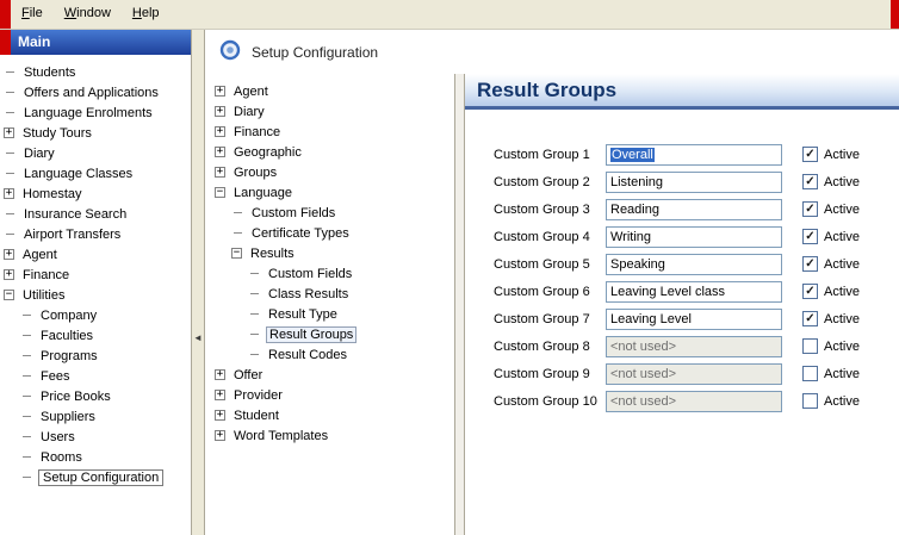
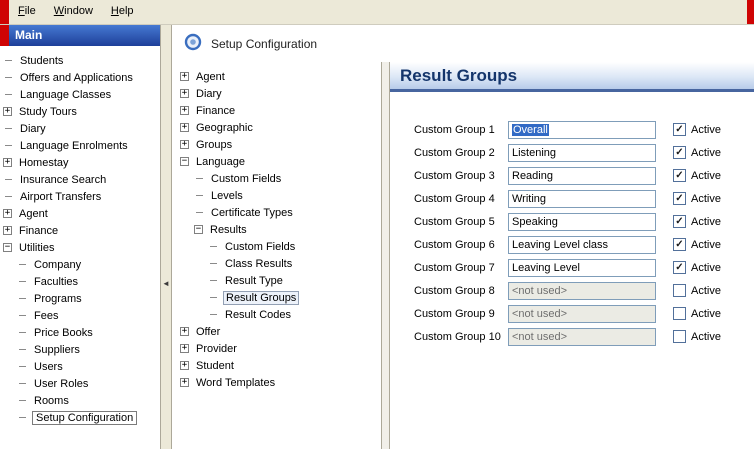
  File
  Window
  Help
  Main
  Students
  Offers and Applications
- Language Enrolments
+ Language Classes
  +
  Study Tours
  Diary
- Language Classes
+ Language Enrolments
  +
  Homestay
  Insurance Search
  Airport Transfers
  +
  Agent
  +
  Finance
  −
  Utilities
  Company
  Faculties
  Programs
  Fees
  Price Books
  Suppliers
  Users
+ User Roles
  Rooms
  Setup Configuration
  ◄
  Setup Configuration
  +
  Agent
  +
  Diary
  +
  Finance
  +
  Geographic
  +
  Groups
  −
  Language
  Custom Fields
+ Levels
  Certificate Types
  −
  Results
  Custom Fields
  Class Results
  Result Type
  Result Groups
  Result Codes
  +
  Offer
  +
  Provider
  +
  Student
  +
  Word Templates
  Result Groups
  Custom Group 1
  Overall
  ✓
  Active
  Custom Group 2
  Listening
  ✓
  Active
  Custom Group 3
  Reading
  ✓
  Active
  Custom Group 4
  Writing
  ✓
  Active
  Custom Group 5
  Speaking
  ✓
  Active
  Custom Group 6
  Leaving Level class
  ✓
  Active
  Custom Group 7
  Leaving Level
  ✓
  Active
  Custom Group 8
  <not used>
  Active
  Custom Group 9
  <not used>
  Active
  Custom Group 10
  <not used>
  Active
